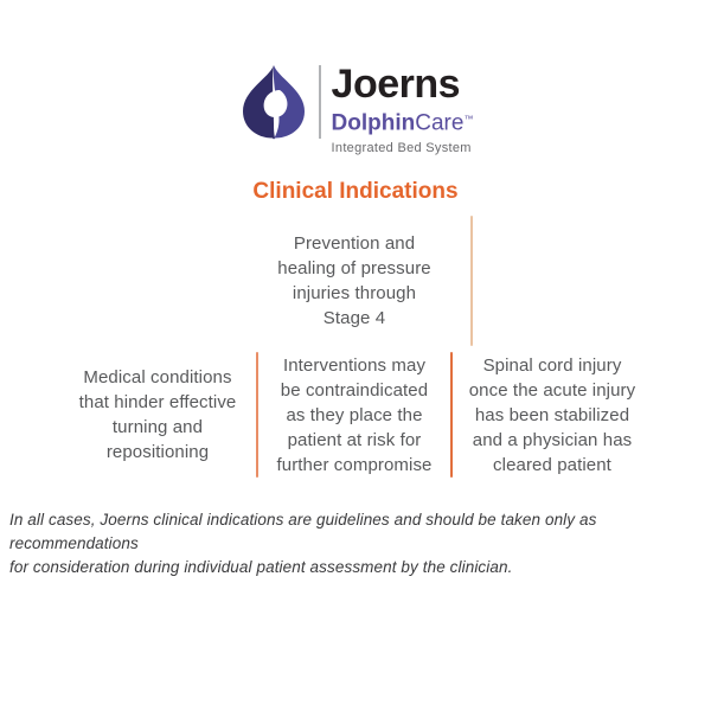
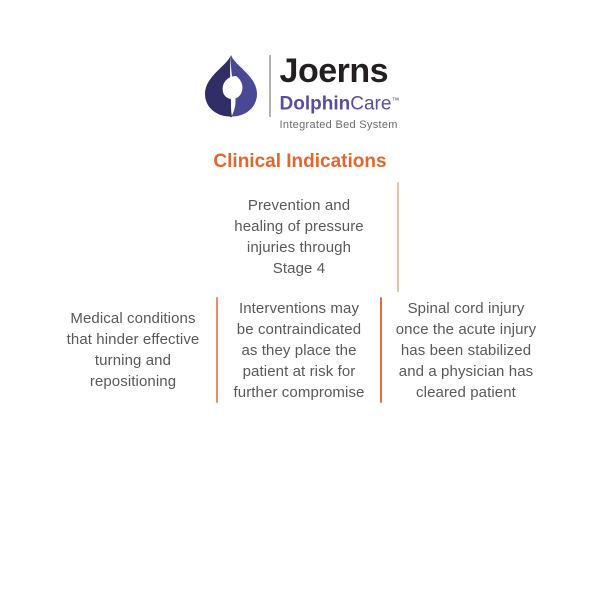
  Joerns
  DolphinCare™
  Integrated Bed System
  Clinical Indications
  Prevention and
  healing of pressure
  injuries through
  Stage 4
  Medical conditions
  that hinder effective
  turning and
  repositioning
  Interventions may
  be contraindicated
  as they place the
  patient at risk for
  further compromise
  Spinal cord injury
  once the acute injury
  has been stabilized
  and a physician has
  cleared patient
- In all cases, Joerns clinical indications are guidelines and should be taken only as recommendations
- for consideration during individual patient assessment by the clinician.
